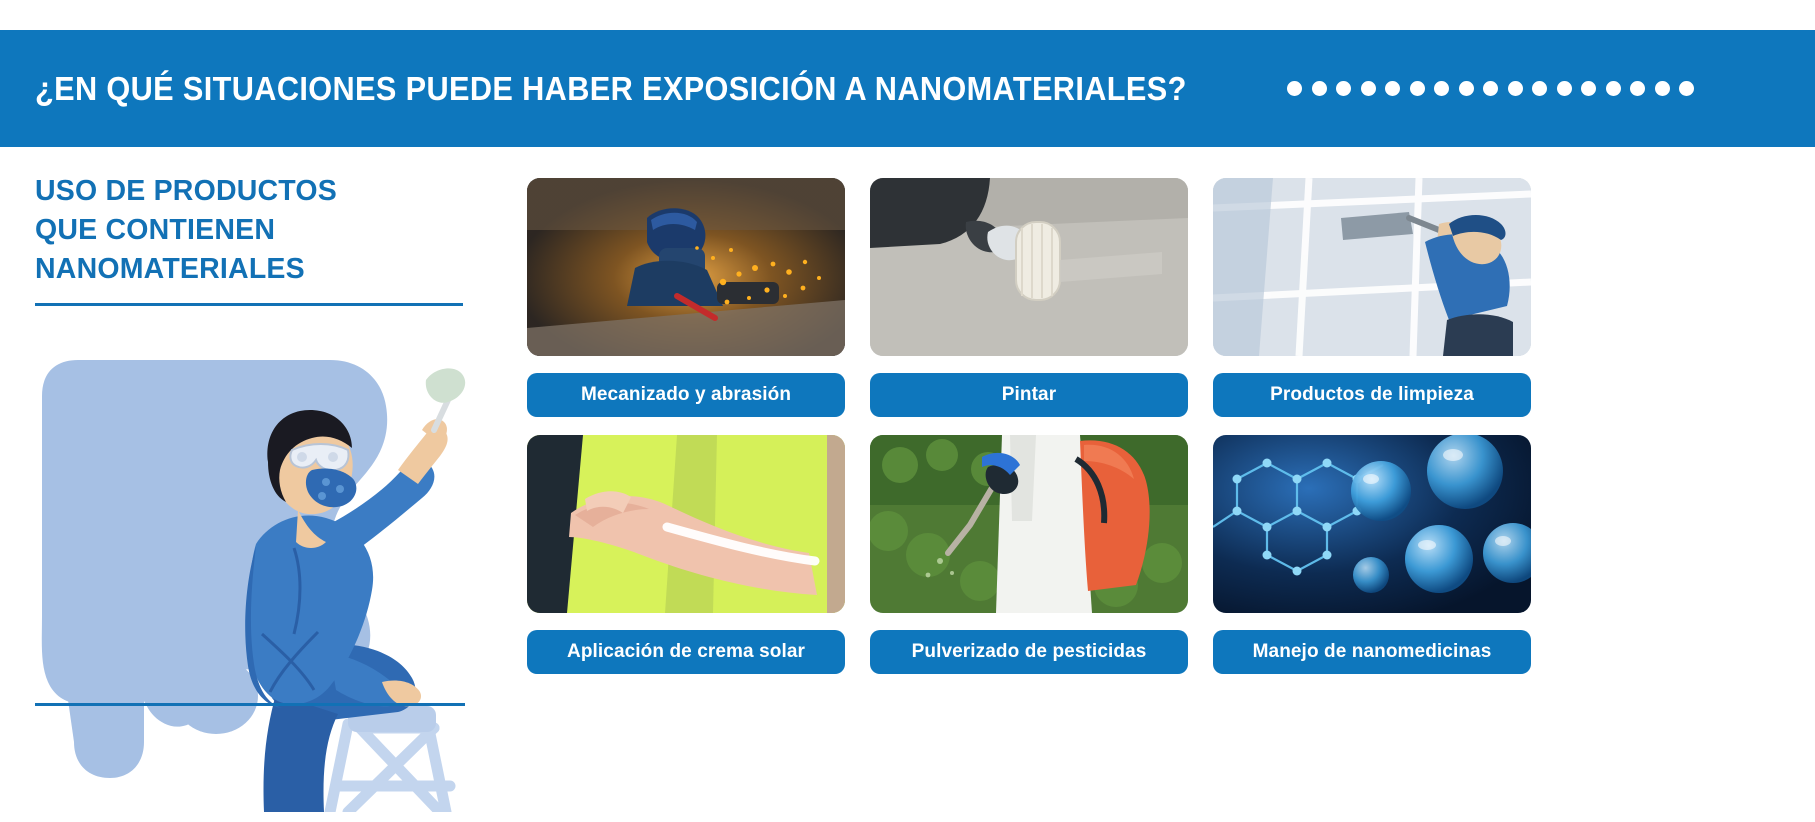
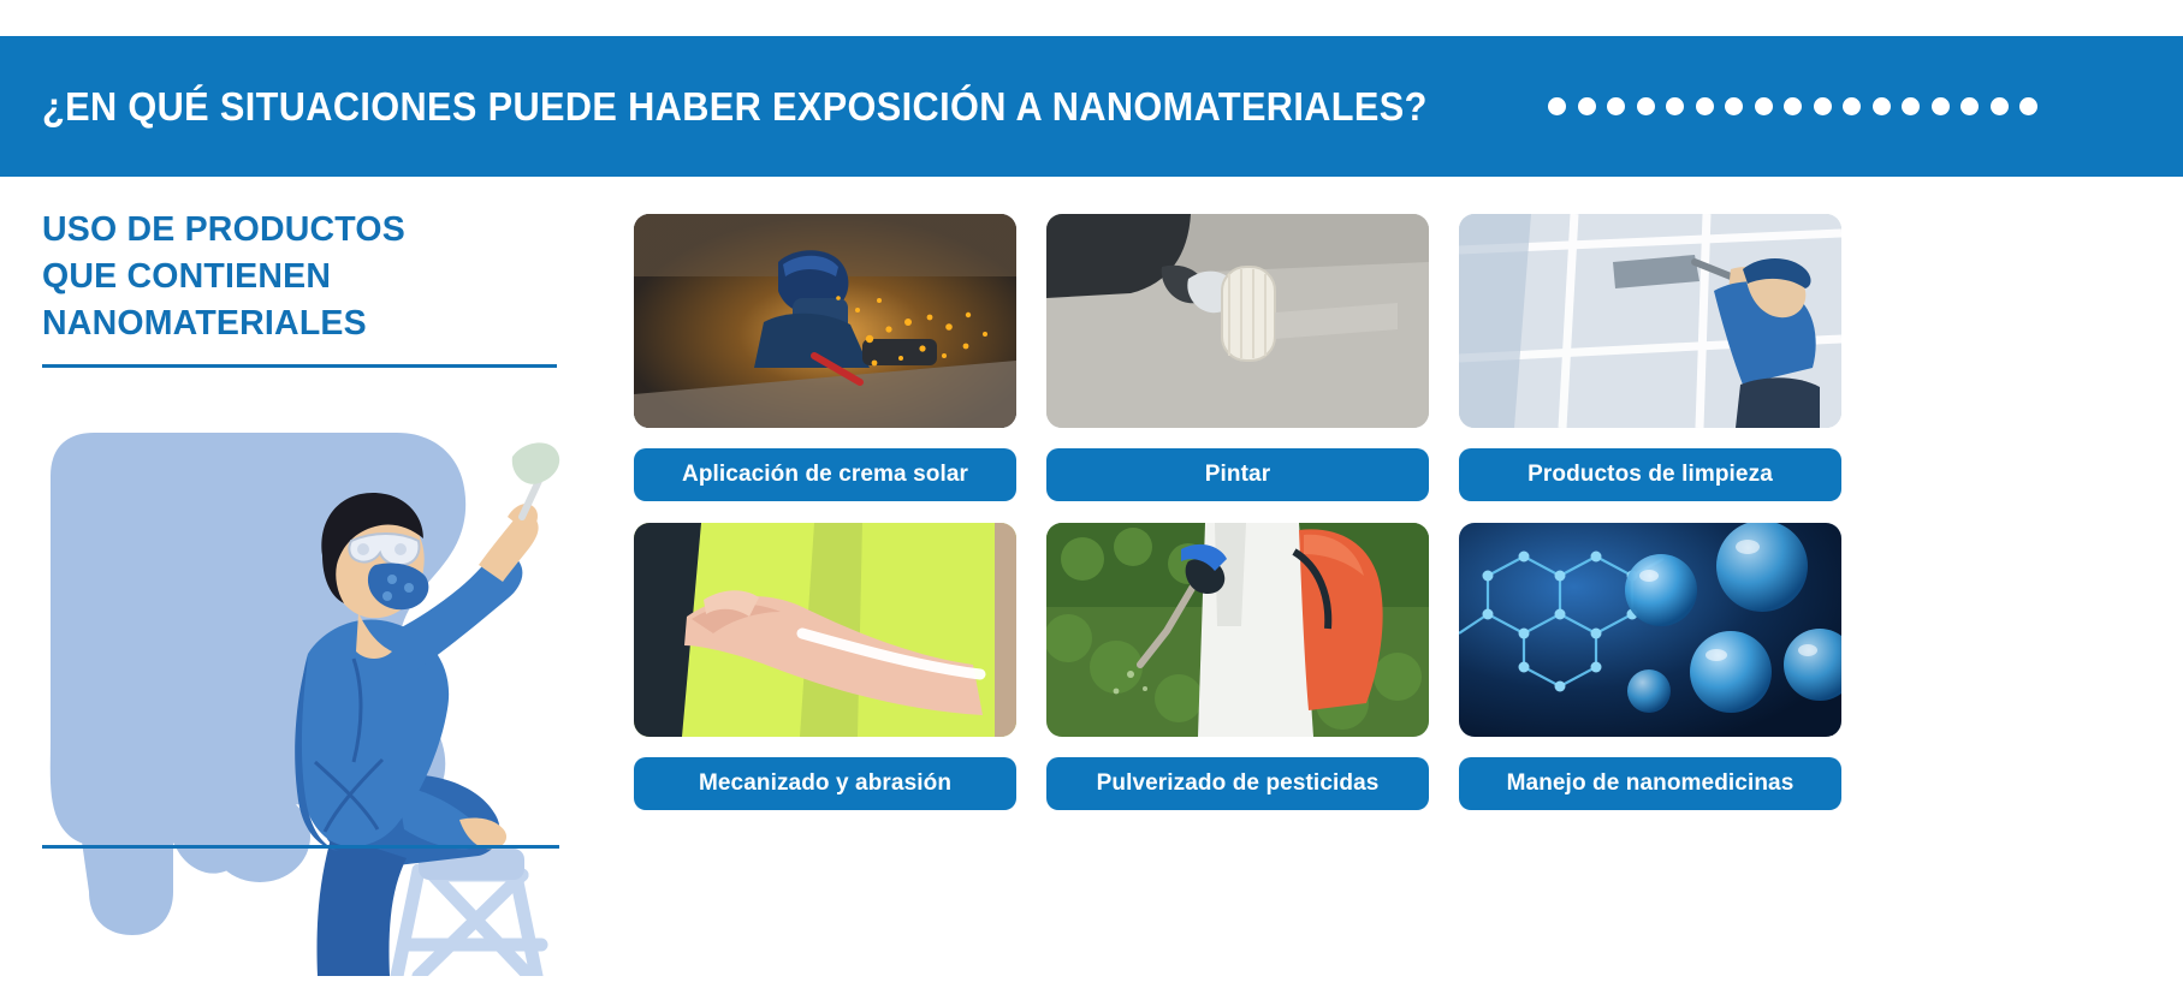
  ¿EN QUÉ SITUACIONES PUEDE HABER EXPOSICIÓN A NANOMATERIALES?
  USO DE PRODUCTOS
  QUE CONTIENEN
  NANOMATERIALES
- Mecanizado y abrasión
+ Aplicación de crema solar
  Pintar
  Productos de limpieza
- Aplicación de crema solar
+ Mecanizado y abrasión
  Pulverizado de pesticidas
  Manejo de nanomedicinas
